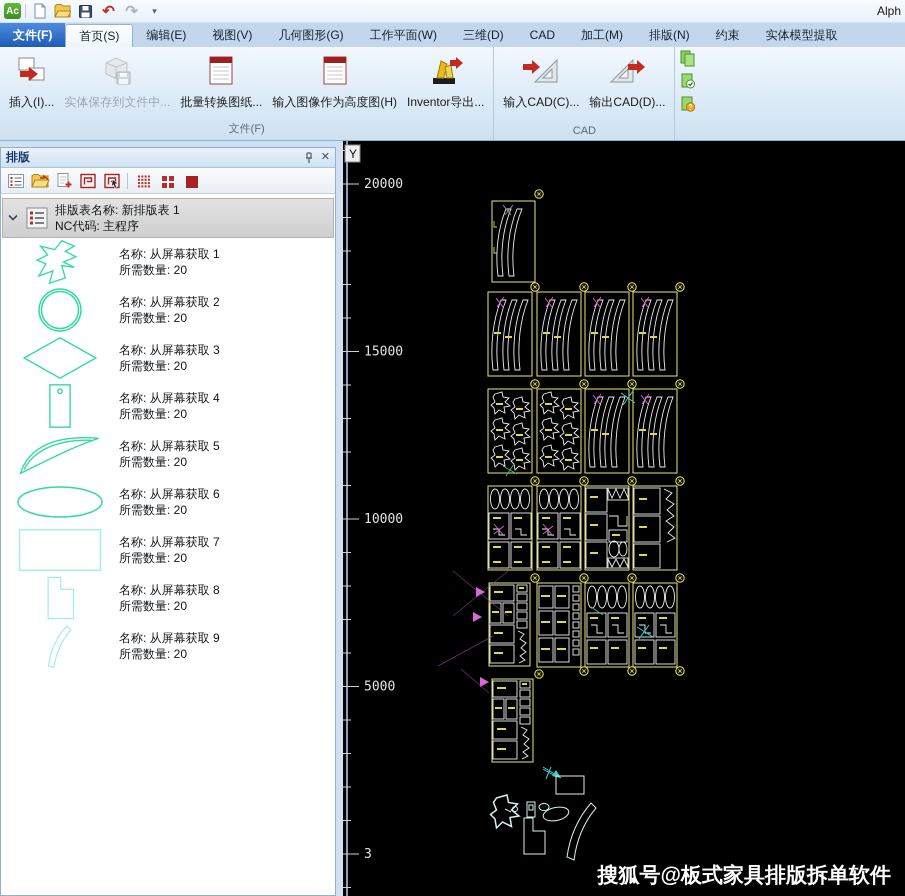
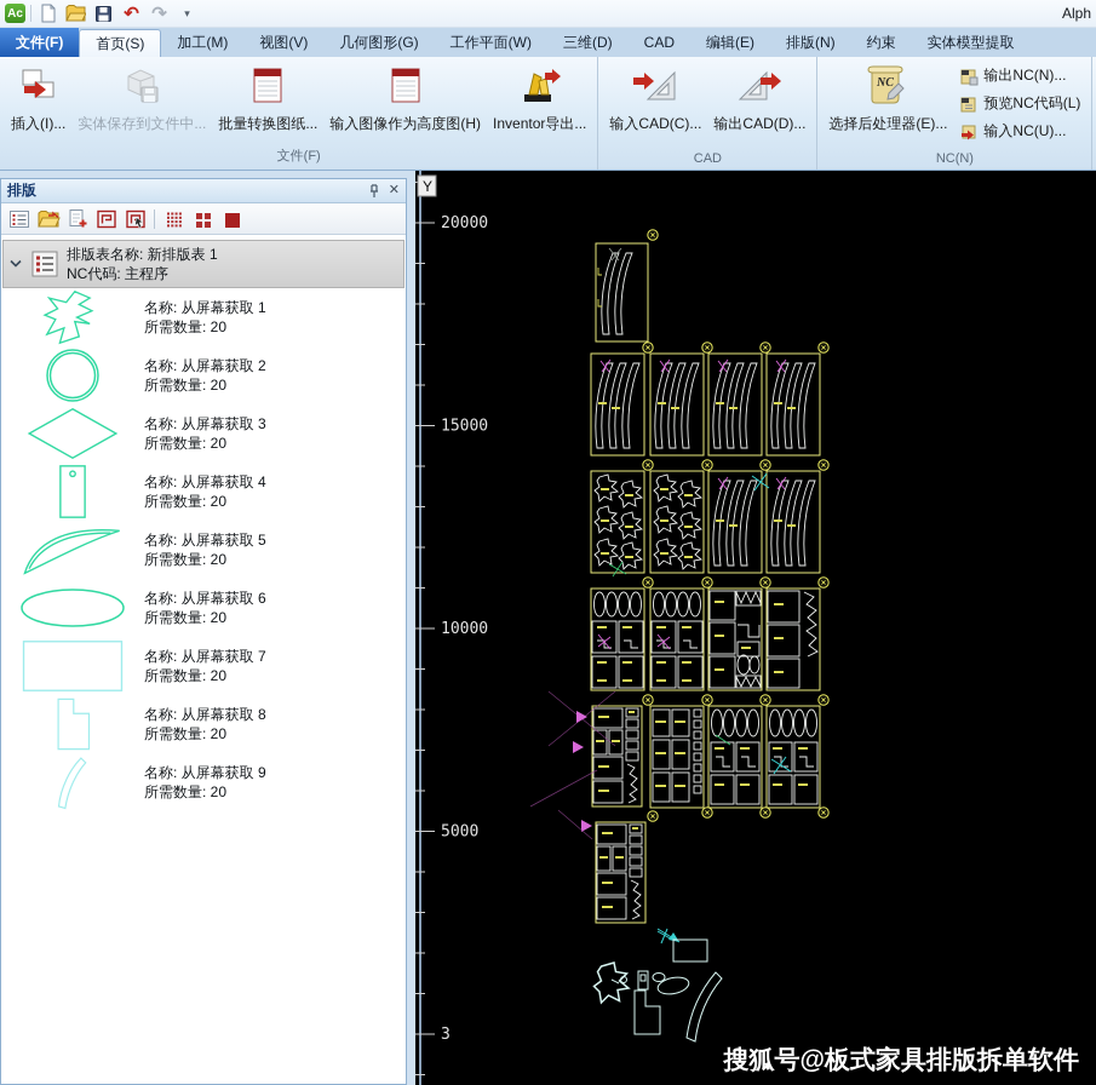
  Ac
  ↶
  ↷
  ▾
  Alph
  文件(F)
  首页(S)
- 编辑(E)
+ 加工(M)
  视图(V)
  几何图形(G)
  工作平面(W)
  三维(D)
  CAD
- 加工(M)
+ 编辑(E)
  排版(N)
  约束
  实体模型提取
  插入(I)...
  实体保存到文件中...
  批量转换图纸...
  输入图像作为高度图(H)
  Inventor导出...
  文件(F)
  输入CAD(C)...
  输出CAD(D)...
  CAD
+ NC
+ 选择后处理器(E)...
+ 输出NC(N)...
+ 预览NC代码(L)
+ 输入NC(U)...
+ NC(N)
  排版
  ✕
  排版表名称: 新排版表 1
  NC代码: 主程序
  名称: 从屏幕获取 1
  所需数量: 20
  名称: 从屏幕获取 2
  所需数量: 20
  名称: 从屏幕获取 3
  所需数量: 20
  名称: 从屏幕获取 4
  所需数量: 20
  名称: 从屏幕获取 5
  所需数量: 20
  名称: 从屏幕获取 6
  所需数量: 20
  名称: 从屏幕获取 7
  所需数量: 20
  名称: 从屏幕获取 8
  所需数量: 20
  名称: 从屏幕获取 9
  所需数量: 20
  20000
  15000
  10000
  5000
  3
  Y
  搜狐号@板式家具排版拆单软件
